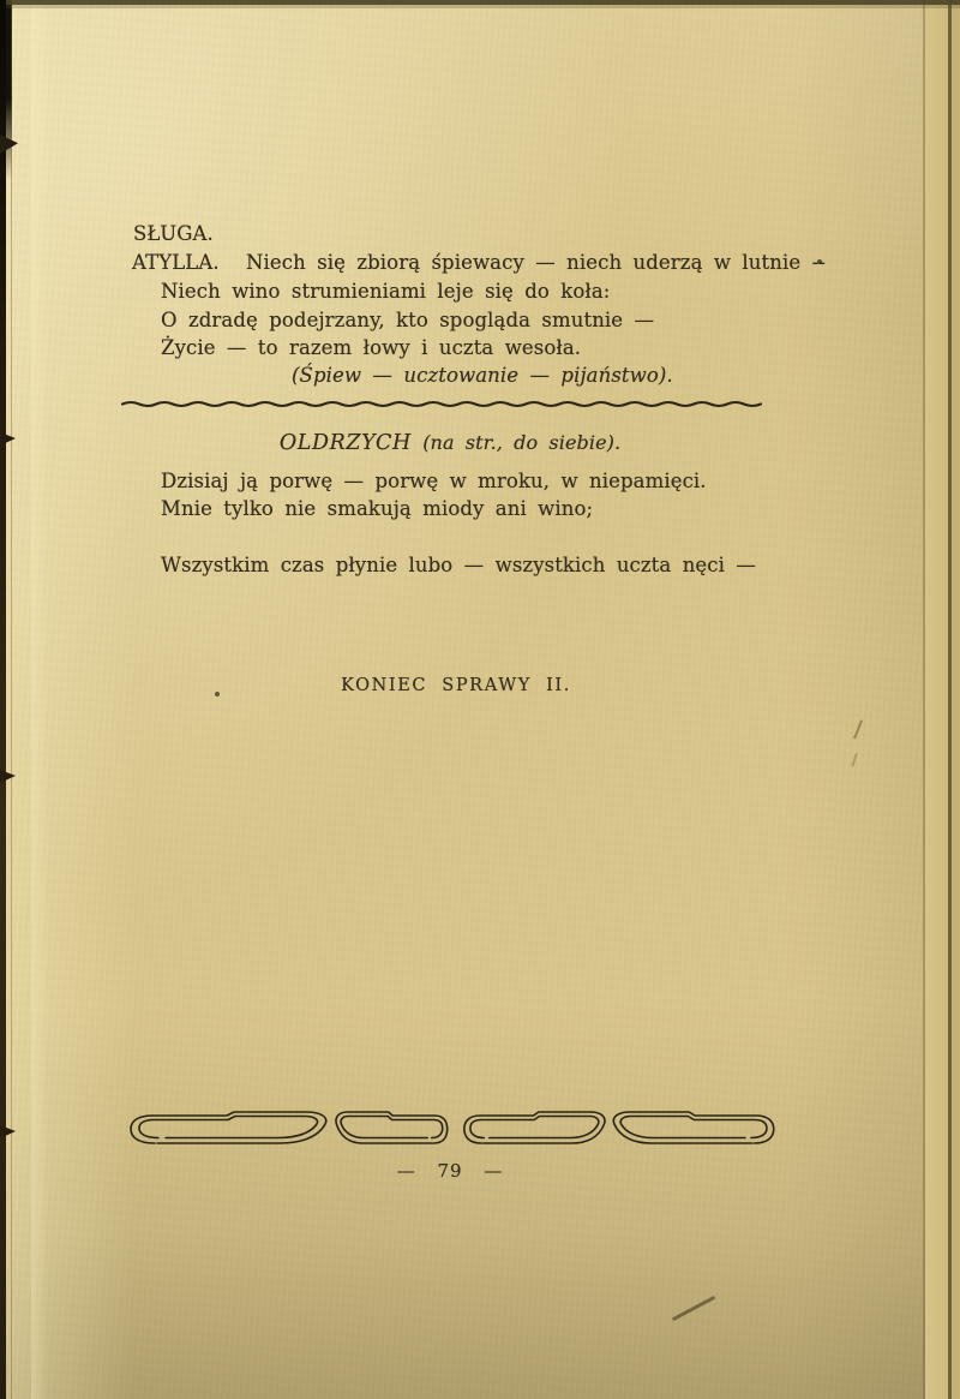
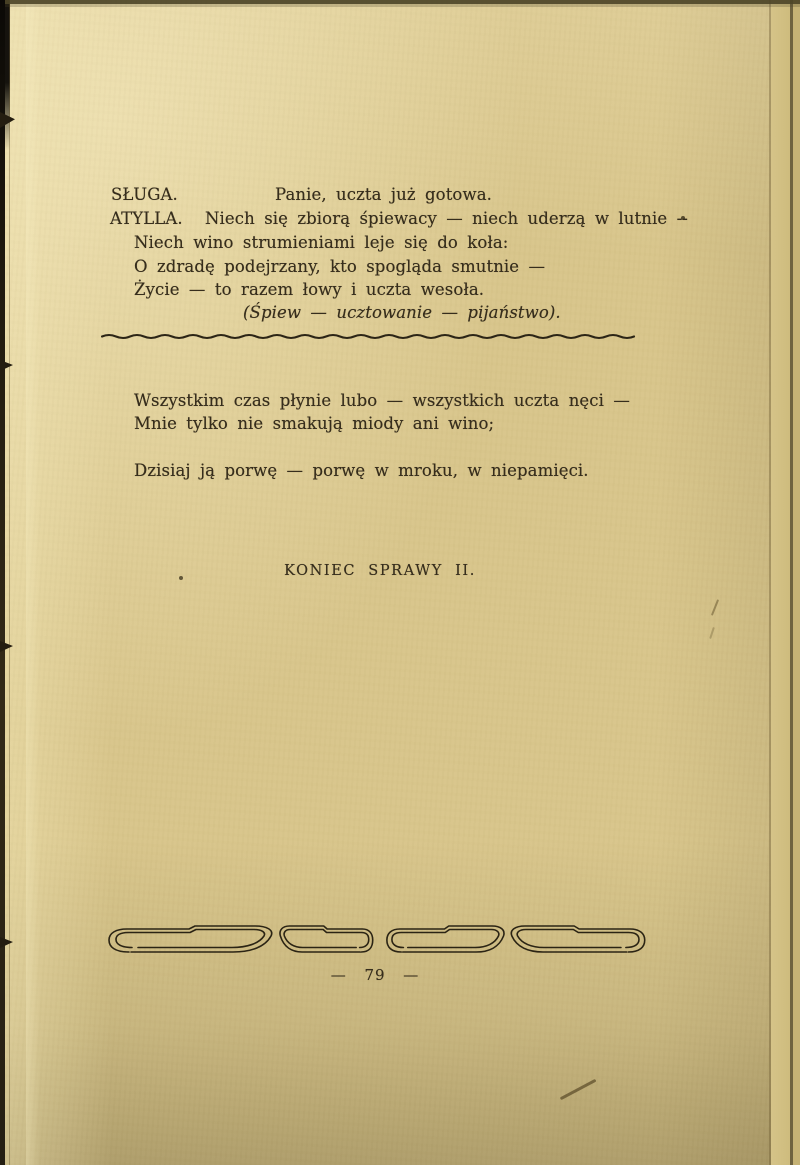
  SŁUGA.
+ Panie, uczta już gotowa.
  ATYLLA.
  Niech się zbiorą śpiewacy — niech uderzą w lutnie --
  Niech wino strumieniami leje się do koła:
  O zdradę podejrzany, kto spogląda smutnie —
  Życie — to razem łowy i uczta wesoła.
  (Śpiew — ucztowanie — pijaństwo).
- OLDRZYCH (na str., do siebie).
- Dzisiaj ją porwę — porwę w mroku, w niepamięci.
+ Wszystkim czas płynie lubo — wszystkich uczta nęci —
  Mnie tylko nie smakują miody ani wino;
- Wszystkim czas płynie lubo — wszystkich uczta nęci —
+ Dzisiaj ją porwę — porwę w mroku, w niepamięci.
  KONIEC SPRAWY II.
  — 79 —
